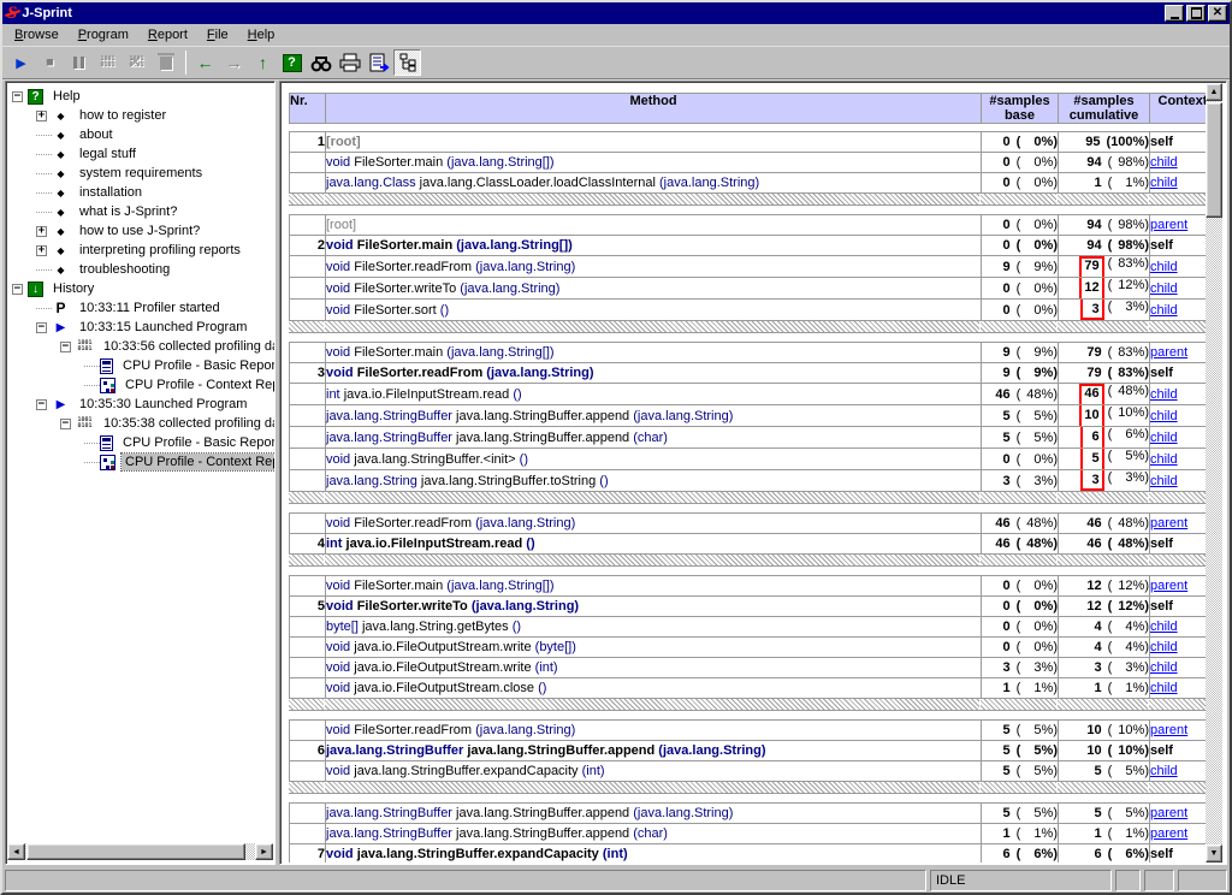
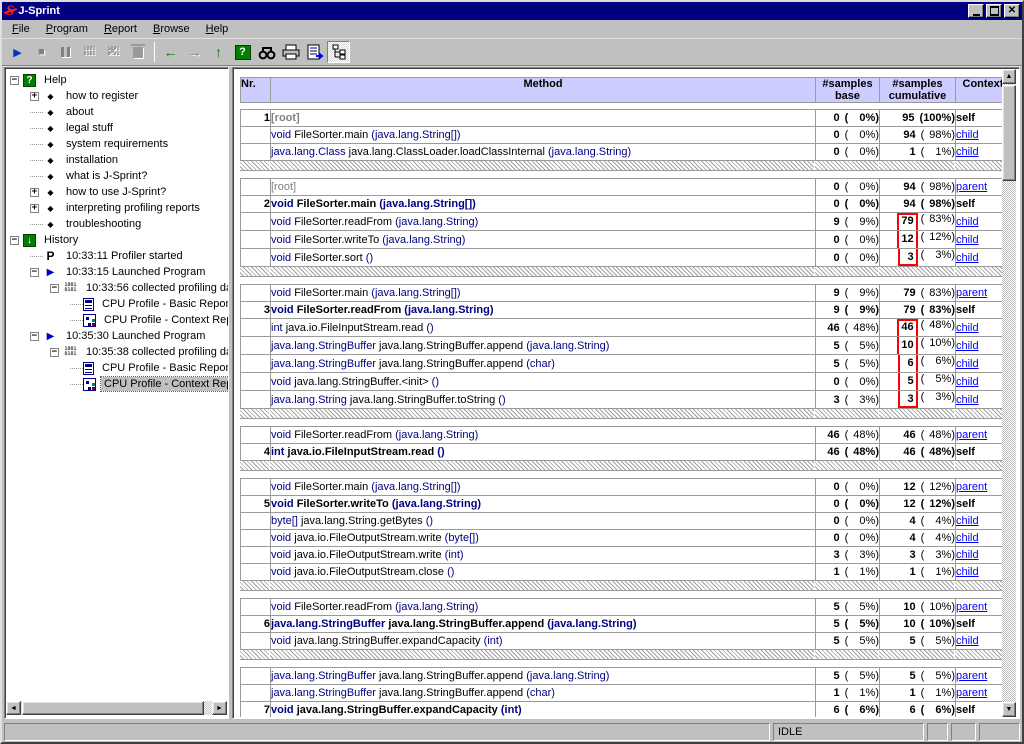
  S
  J-Sprint
- Browse
+ File
  Program
  Report
- File
+ Browse
  Help
  ▶
  ■
  ←
  →
  ↑
  ?
  −
  ?
  Help
  +
  ◆
  how to register
  ◆
  about
  ◆
  legal stuff
  ◆
  system requirements
  ◆
  installation
  ◆
  what is J-Sprint?
  +
  ◆
  how to use J-Sprint?
  +
  ◆
  interpreting profiling reports
  ◆
  troubleshooting
  −
  ↓
  History
  P
  10:33:11 Profiler started
  −
  ▶
  10:33:15 Launched Program
  −
  10:33:56 collected profiling d
  CPU Profile - Basic Repor
  CPU Profile - Context Re
  −
  ▶
  10:35:30 Launched Program
  −
  10:35:38 collected profiling d
  CPU Profile - Basic Repor
  CPU Profile - Context Re
  Nr.	Method	#samplesbase	#samplescumulative	Contex
  1	[root]	0 ( 0%)	95 (100%)	self
  	void FileSorter.main (java.lang.String[])	0 ( 0%)	94 ( 98%)	child
  	java.lang.Class java.lang.ClassLoader.loadClassInternal (java.lang.String)	0 ( 0%)	1 ( 1%)	child
  	[root]	0 ( 0%)	94 ( 98%)	parent
  2	void FileSorter.main (java.lang.String[])	0 ( 0%)	94 ( 98%)	self
  	void FileSorter.readFrom (java.lang.String)	9 ( 9%)	79 ( 83%)	child
  	void FileSorter.writeTo (java.lang.String)	0 ( 0%)	12 ( 12%)	child
  	void FileSorter.sort ()	0 ( 0%)	3 ( 3%)	child
  	void FileSorter.main (java.lang.String[])	9 ( 9%)	79 ( 83%)	parent
  3	void FileSorter.readFrom (java.lang.String)	9 ( 9%)	79 ( 83%)	self
  	int java.io.FileInputStream.read ()	46 ( 48%)	46 ( 48%)	child
  	java.lang.StringBuffer java.lang.StringBuffer.append (java.lang.String)	5 ( 5%)	10 ( 10%)	child
  	java.lang.StringBuffer java.lang.StringBuffer.append (char)	5 ( 5%)	6 ( 6%)	child
  	void java.lang.StringBuffer.<init> ()	0 ( 0%)	5 ( 5%)	child
  	java.lang.String java.lang.StringBuffer.toString ()	3 ( 3%)	3 ( 3%)	child
  	void FileSorter.readFrom (java.lang.String)	46 ( 48%)	46 ( 48%)	parent
  4	int java.io.FileInputStream.read ()	46 ( 48%)	46 ( 48%)	self
  	void FileSorter.main (java.lang.String[])	0 ( 0%)	12 ( 12%)	parent
  5	void FileSorter.writeTo (java.lang.String)	0 ( 0%)	12 ( 12%)	self
  	byte[] java.lang.String.getBytes ()	0 ( 0%)	4 ( 4%)	child
  	void java.io.FileOutputStream.write (byte[])	0 ( 0%)	4 ( 4%)	child
  	void java.io.FileOutputStream.write (int)	3 ( 3%)	3 ( 3%)	child
  	void java.io.FileOutputStream.close ()	1 ( 1%)	1 ( 1%)	child
  	void FileSorter.readFrom (java.lang.String)	5 ( 5%)	10 ( 10%)	parent
  6	java.lang.StringBuffer java.lang.StringBuffer.append (java.lang.String)	5 ( 5%)	10 ( 10%)	self
  	void java.lang.StringBuffer.expandCapacity (int)	5 ( 5%)	5 ( 5%)	child
  	java.lang.StringBuffer java.lang.StringBuffer.append (java.lang.String)	5 ( 5%)	5 ( 5%)	parent
  	java.lang.StringBuffer java.lang.StringBuffer.append (char)	1 ( 1%)	1 ( 1%)	parent
  7	void java.lang.StringBuffer.expandCapacity (int)	6 ( 6%)	6 ( 6%)	self
  IDLE
